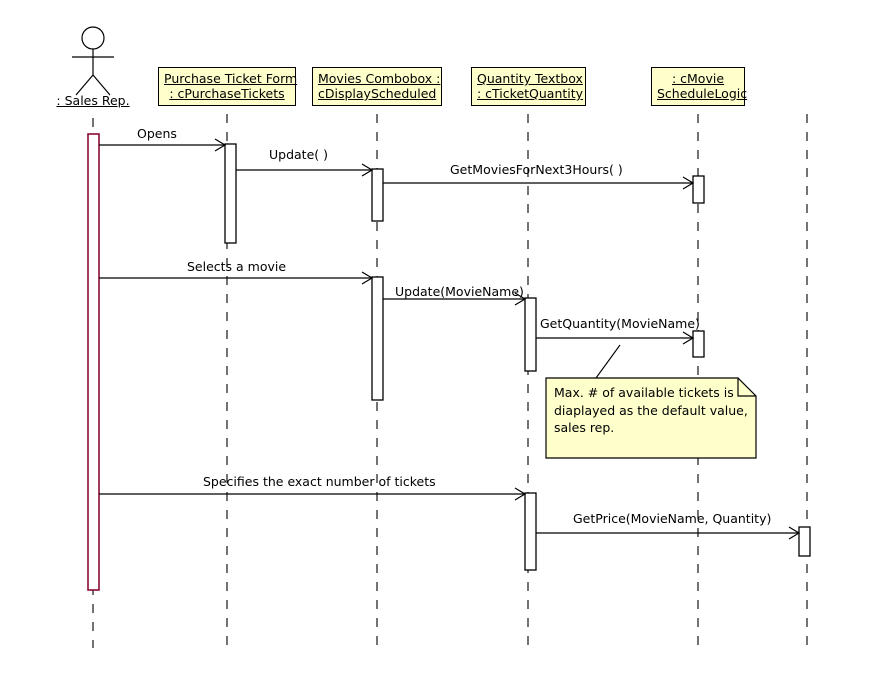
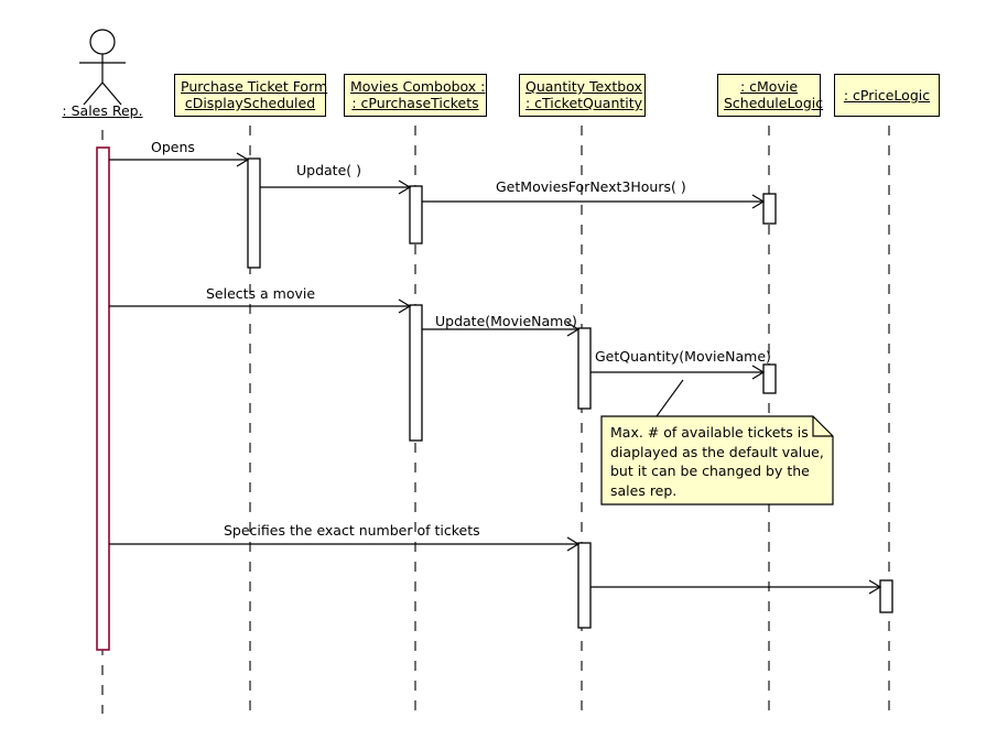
  : Sales Rep.
  Purchase Ticket Form
- : cPurchaseTickets
+ cDisplayScheduled
  Movies Combobox :
- cDisplayScheduled
+ : cPurchaseTickets
  Quantity Textbox
  : cTicketQuantity
  : cMovie
  ScheduleLogic
+ : cPriceLogic
  Opens
  Update( )
  GetMoviesForNext3Hours( )
  Selects a movie
  Update(MovieName)
  GetQuantity(MovieName)
  Specifies the exact number of tickets
- GetPrice(MovieName, Quantity)
  Max. # of available tickets is
  diaplayed as the default value,
+ but it can be changed by the
  sales rep.
